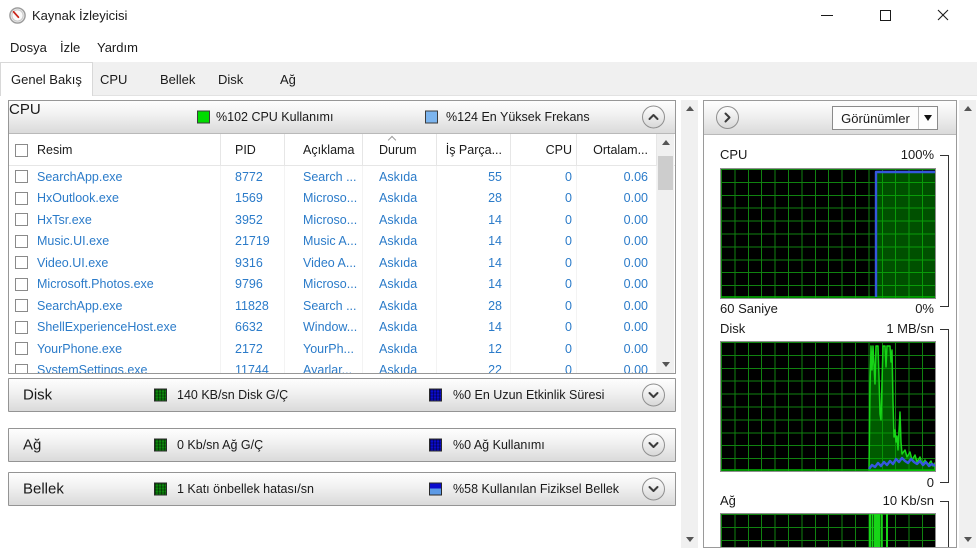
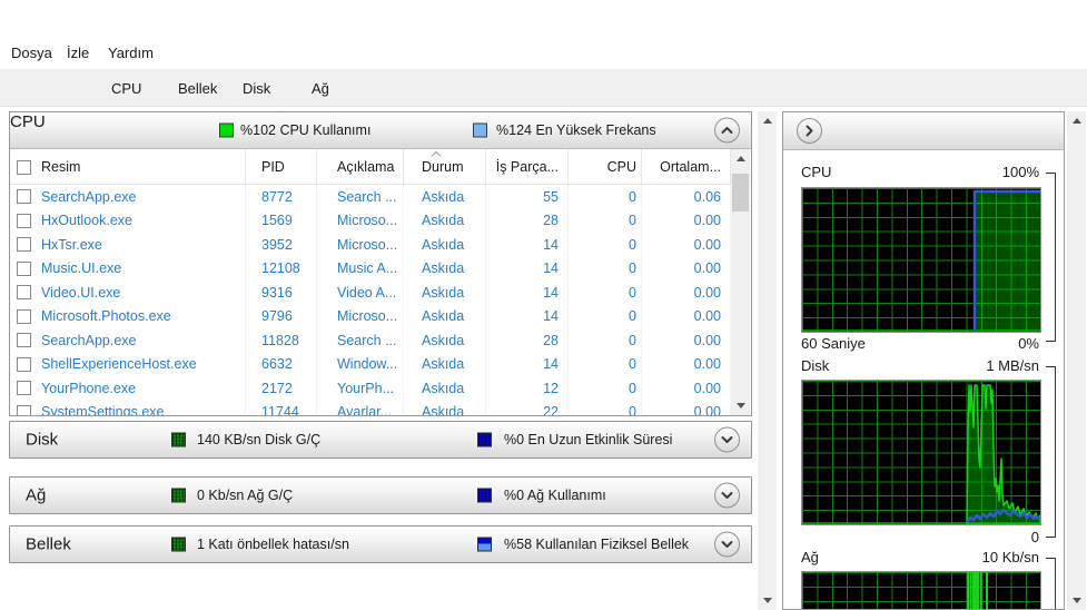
- Kaynak İzleyicisi
  Dosya
  İzle
  Yardım
- Genel Bakış
  CPU
  Bellek
  Disk
  Ağ
  CPU
  %102 CPU Kullanımı
  %124 En Yüksek Frekans
  Resim
  PID
  Açıklama
  Durum
  İş Parça...
  CPU
  Ortalam...
  SearchApp.exe
  8772
  Search ...
  Askıda
  55
  0
  0.06
  HxOutlook.exe
  1569
  Microso...
  Askıda
  28
  0
  0.00
  HxTsr.exe
  3952
  Microso...
  Askıda
  14
  0
  0.00
  Music.UI.exe
- 21719
+ 12108
  Music A...
  Askıda
  14
  0
  0.00
  Video.UI.exe
  9316
  Video A...
  Askıda
  14
  0
  0.00
  Microsoft.Photos.exe
  9796
  Microso...
  Askıda
  14
  0
  0.00
  SearchApp.exe
  11828
  Search ...
  Askıda
  28
  0
  0.00
  ShellExperienceHost.exe
  6632
  Window...
  Askıda
  14
  0
  0.00
  YourPhone.exe
  2172
  YourPh...
  Askıda
  12
  0
  0.00
  SystemSettings.exe
  11744
  Ayarlar...
  Askıda
  22
  0
  0.00
  Disk
  140 KB/sn Disk G/Ç
  %0 En Uzun Etkinlik Süresi
  Ağ
  0 Kb/sn Ağ G/Ç
  %0 Ağ Kullanımı
  Bellek
  1 Katı önbellek hatası/sn
  %58 Kullanılan Fiziksel Bellek
- Görünümler
  CPU
  100%
  60 Saniye
  0%
  Disk
  1 MB/sn
  0
  Ağ
  10 Kb/sn
